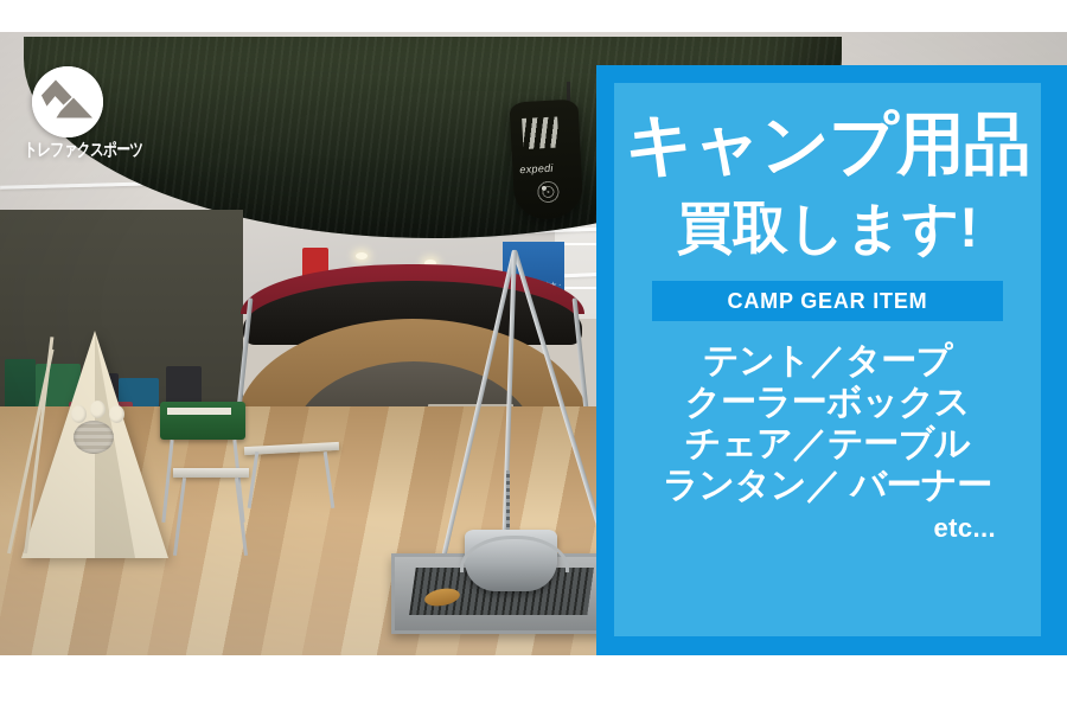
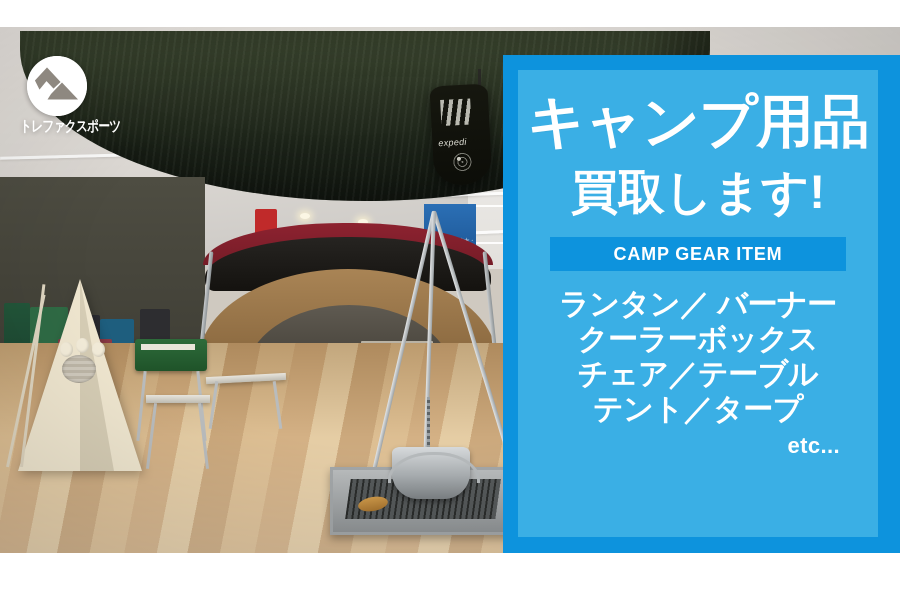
  トレファクスポーツ
  キャンプ用品
  買取します!
  CAMP GEAR ITEM
- テント／タープ
+ ランタン／ バーナー
  クーラーボックス
  チェア／テーブル
- ランタン／ バーナー
+ テント／タープ
  etc...
